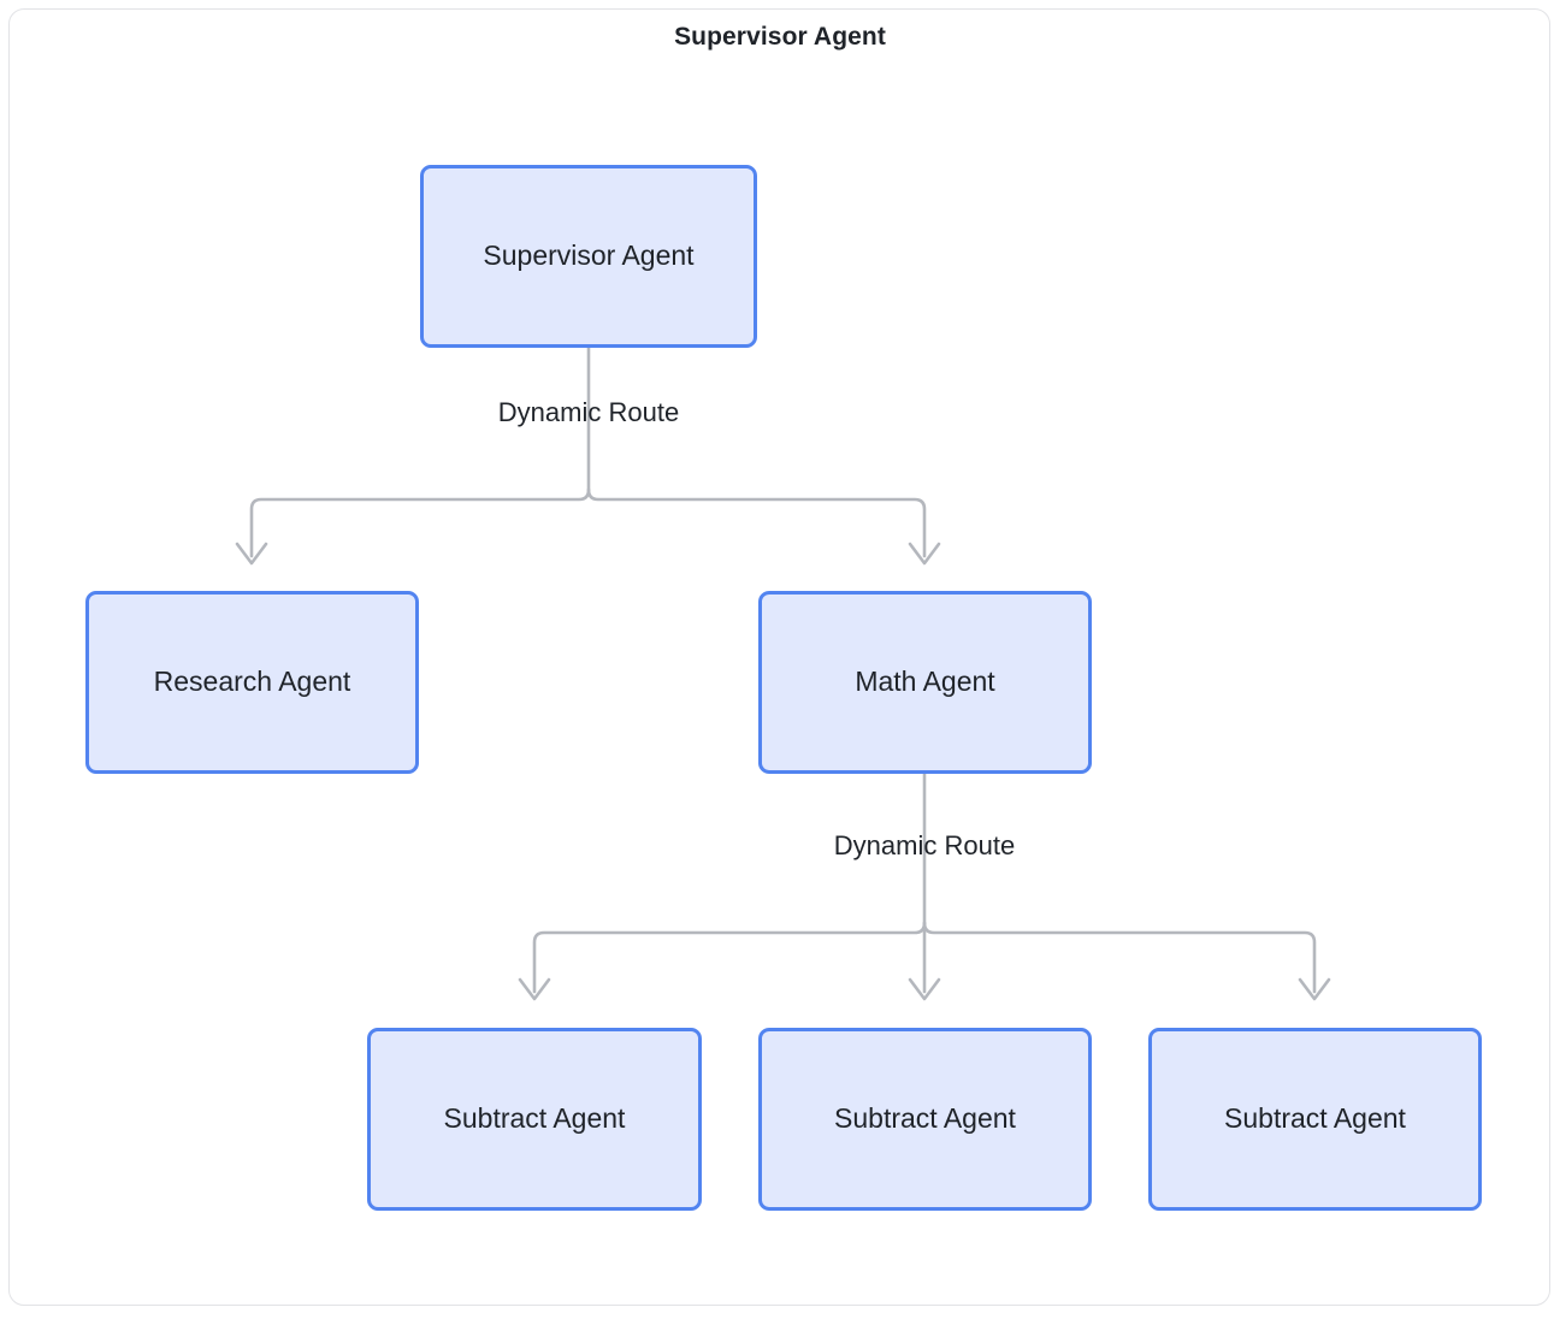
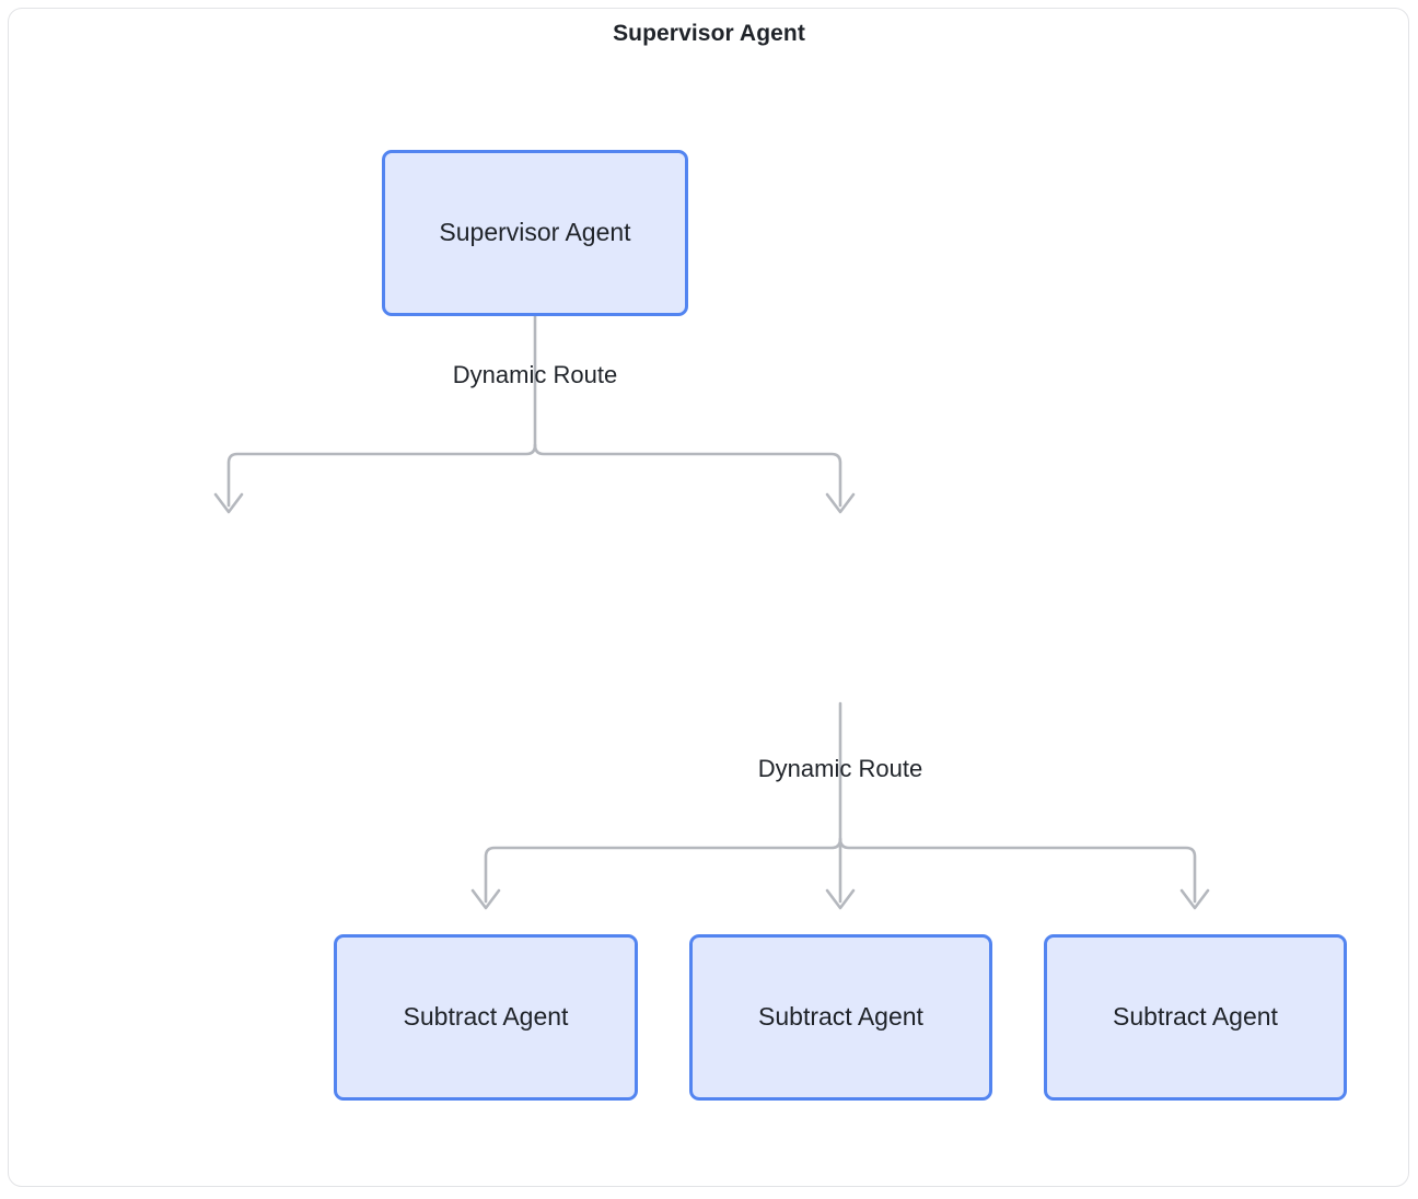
  Supervisor Agent
  Supervisor Agent
- Research Agent
- Math Agent
  Subtract Agent
  Subtract Agent
  Subtract Agent
  Dynamic Route
  Dynamic Route
